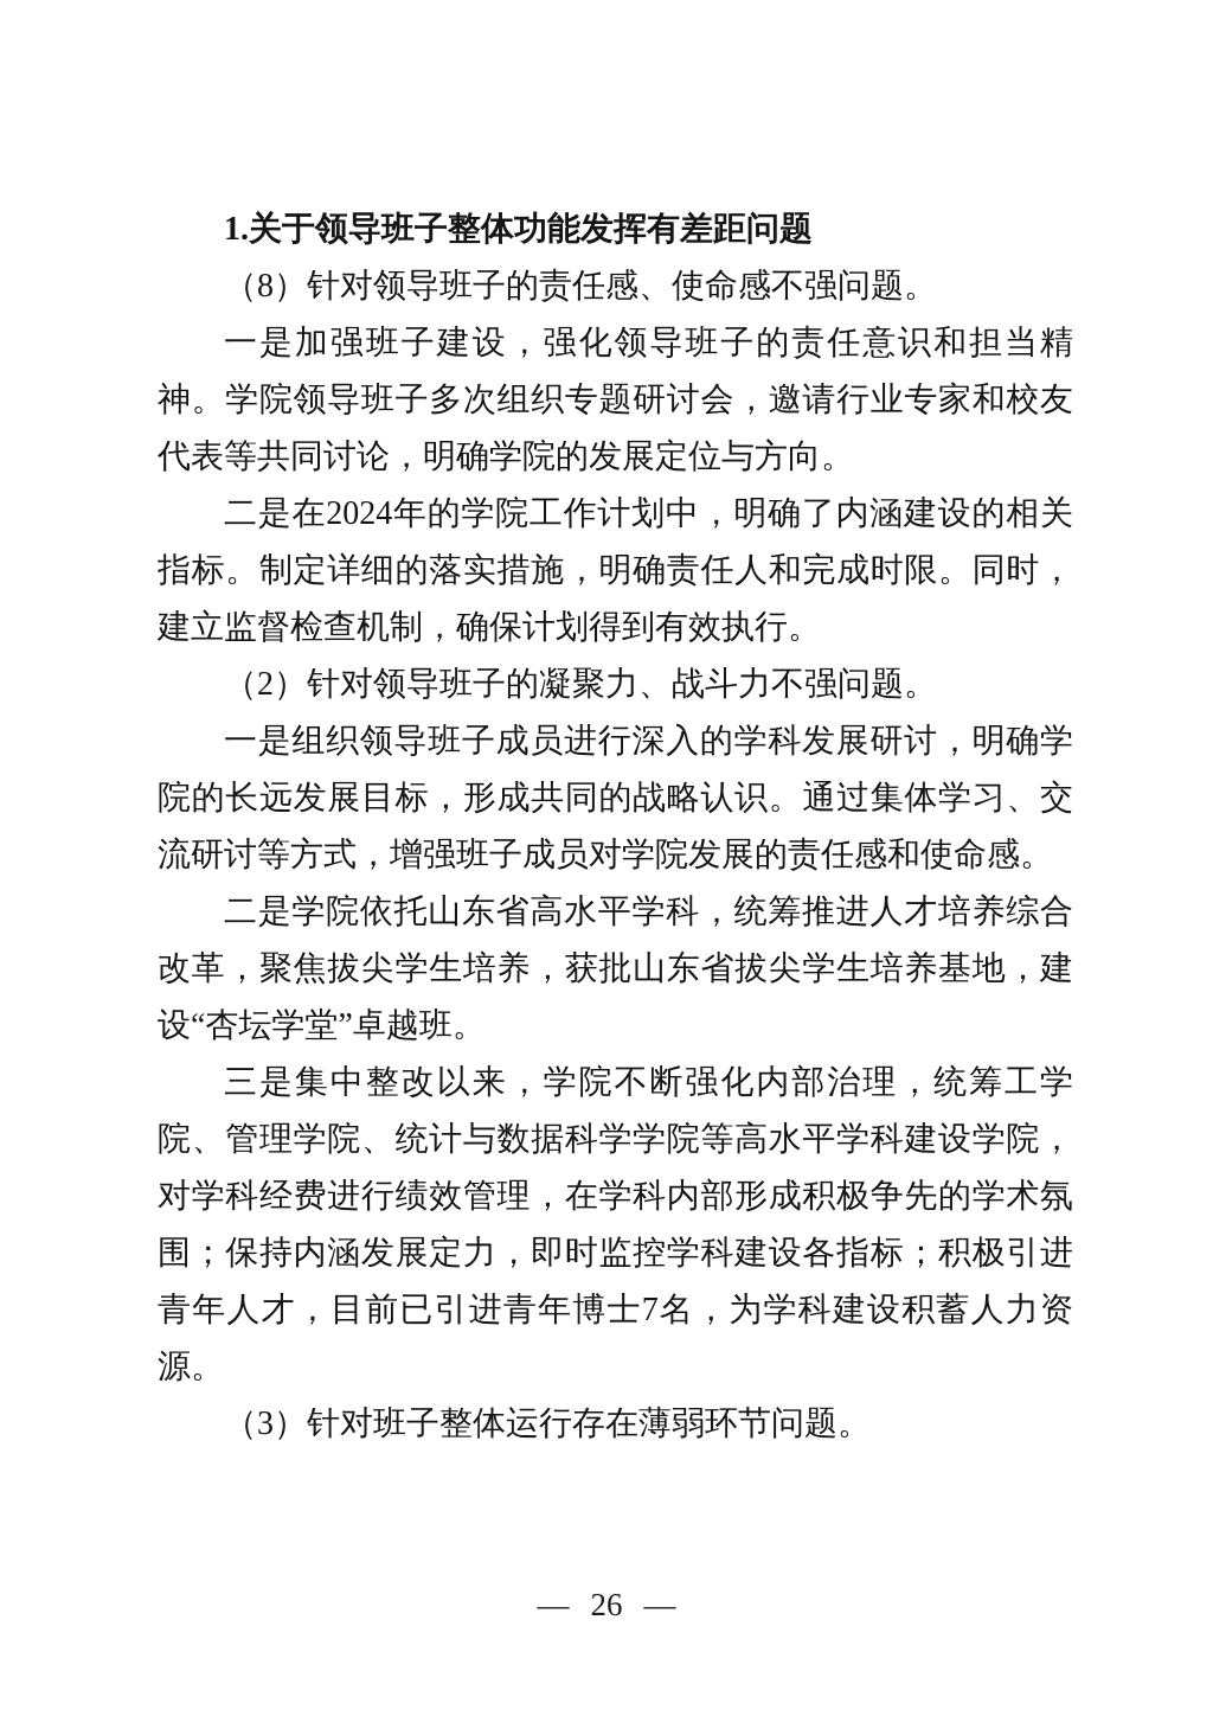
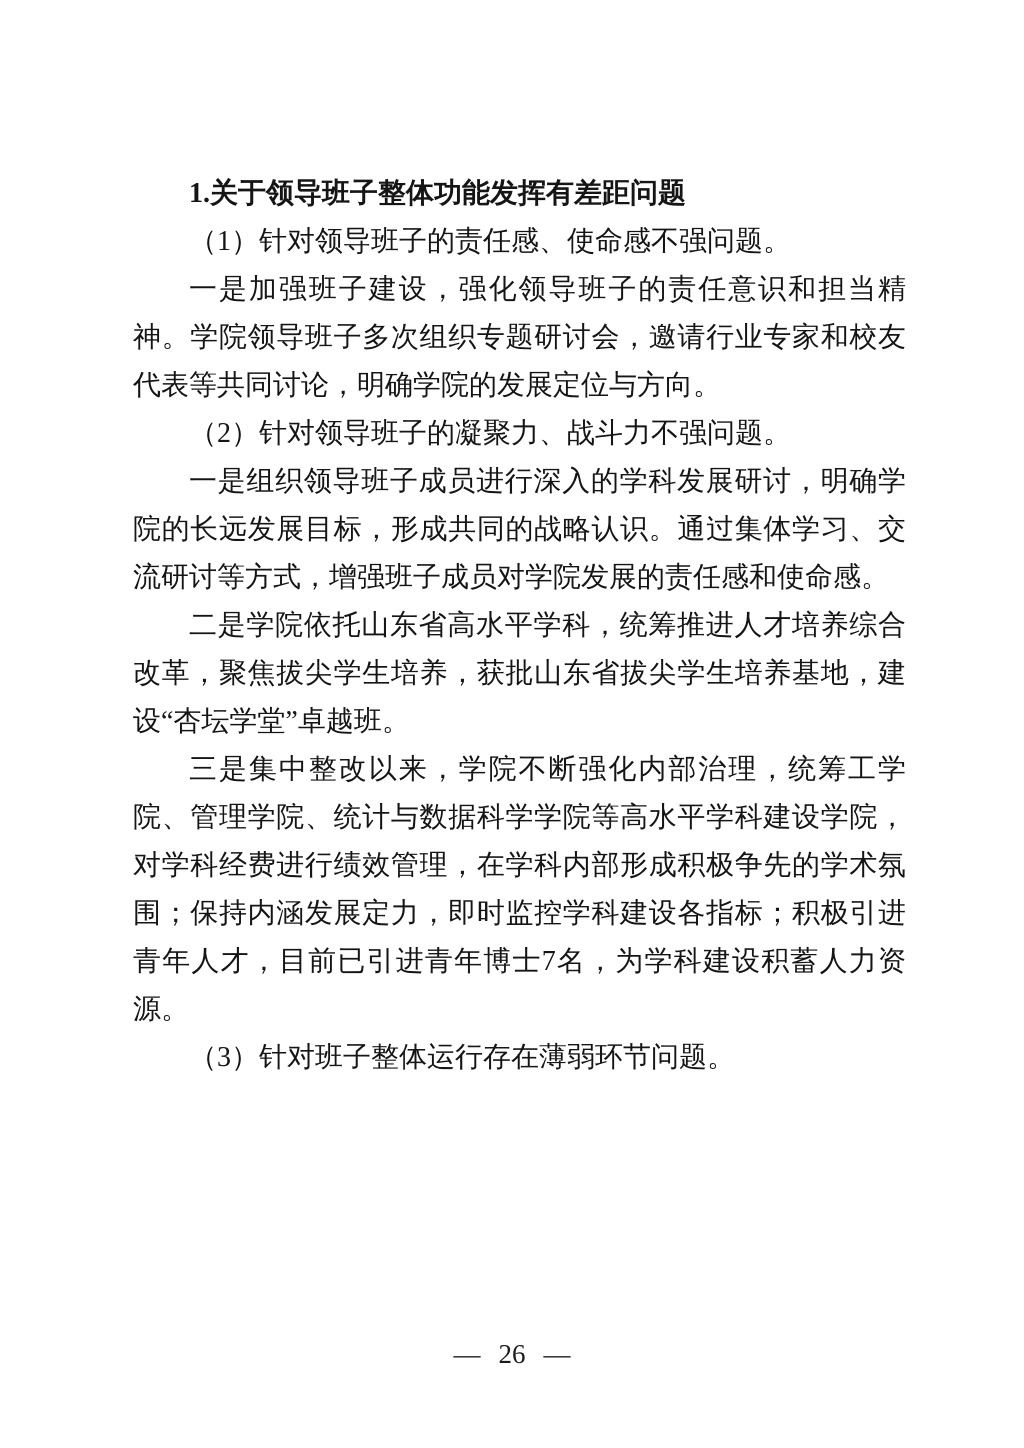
  1.关于领导班子整体功能发挥有差距问题
- （8）针对领导班子的责任感、使命感不强问题。
+ （1）针对领导班子的责任感、使命感不强问题。
  一是加强班子建设，强化领导班子的责任意识和担当精神。学院领导班子多次组织专题研讨会，邀请行业专家和校友代表等共同讨论，明确学院的发展定位与方向。
- 二是在2024年的学院工作计划中，明确了内涵建设的相关指标。制定详细的落实措施，明确责任人和完成时限。同时，建立监督检查机制，确保计划得到有效执行。
  （2）针对领导班子的凝聚力、战斗力不强问题。
  一是组织领导班子成员进行深入的学科发展研讨，明确学院的长远发展目标，形成共同的战略认识。通过集体学习、交流研讨等方式，增强班子成员对学院发展的责任感和使命感。
  二是学院依托山东省高水平学科，统筹推进人才培养综合改革，聚焦拔尖学生培养，获批山东省拔尖学生培养基地，建设“杏坛学堂”卓越班。
  三是集中整改以来，学院不断强化内部治理，统筹工学院、管理学院、统计与数据科学学院等高水平学科建设学院，对学科经费进行绩效管理，在学科内部形成积极争先的学术氛围；保持内涵发展定力，即时监控学科建设各指标；积极引进青年人才，目前已引进青年博士7名，为学科建设积蓄人力资源。
  （3）针对班子整体运行存在薄弱环节问题。
  — 26 —
